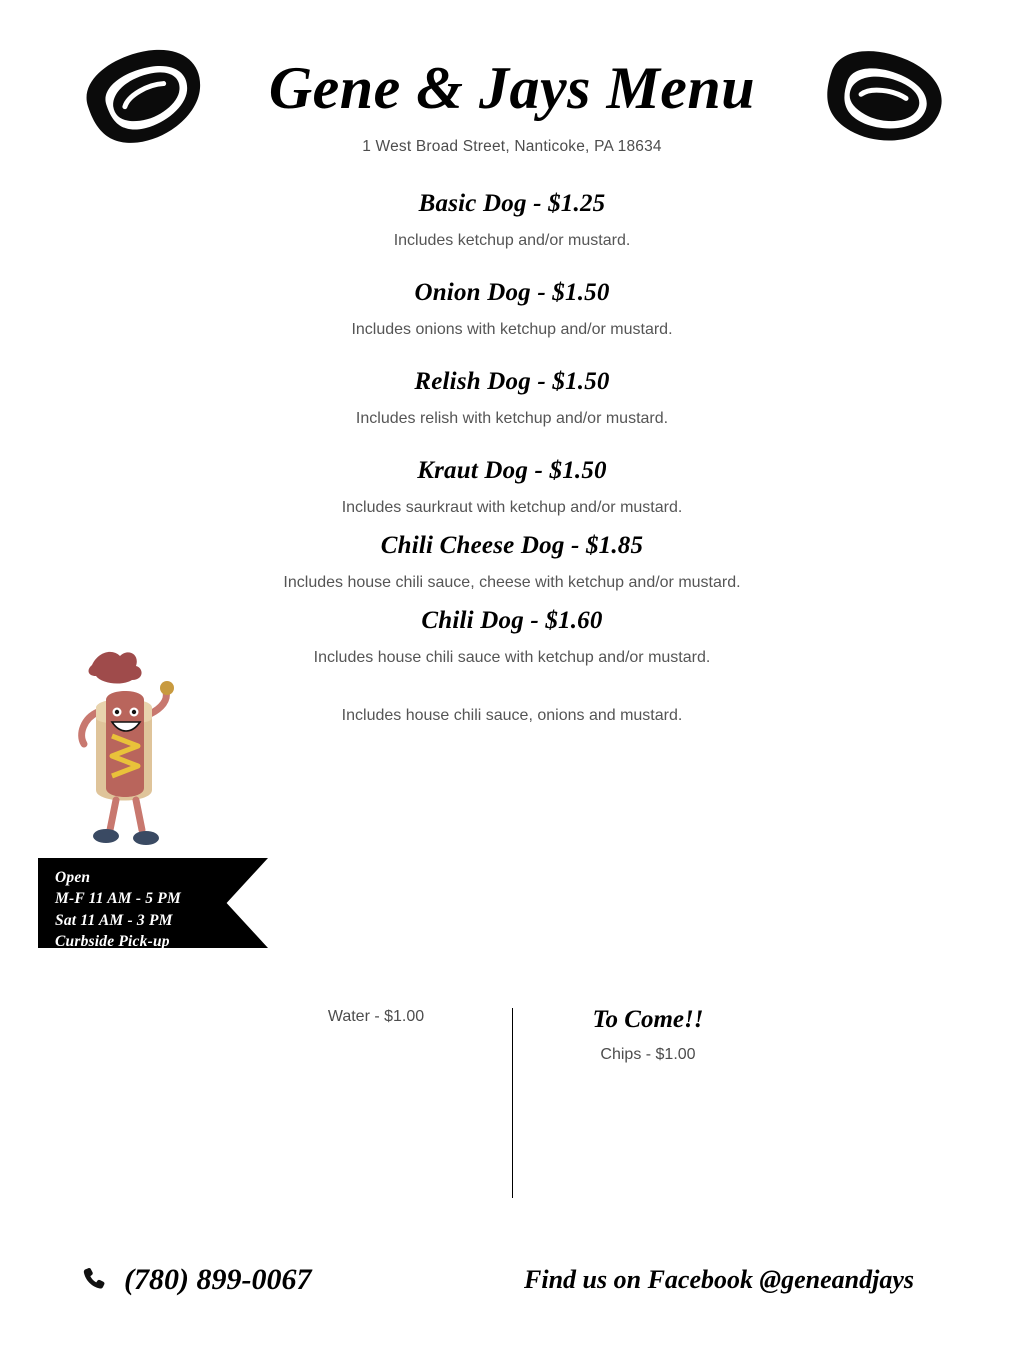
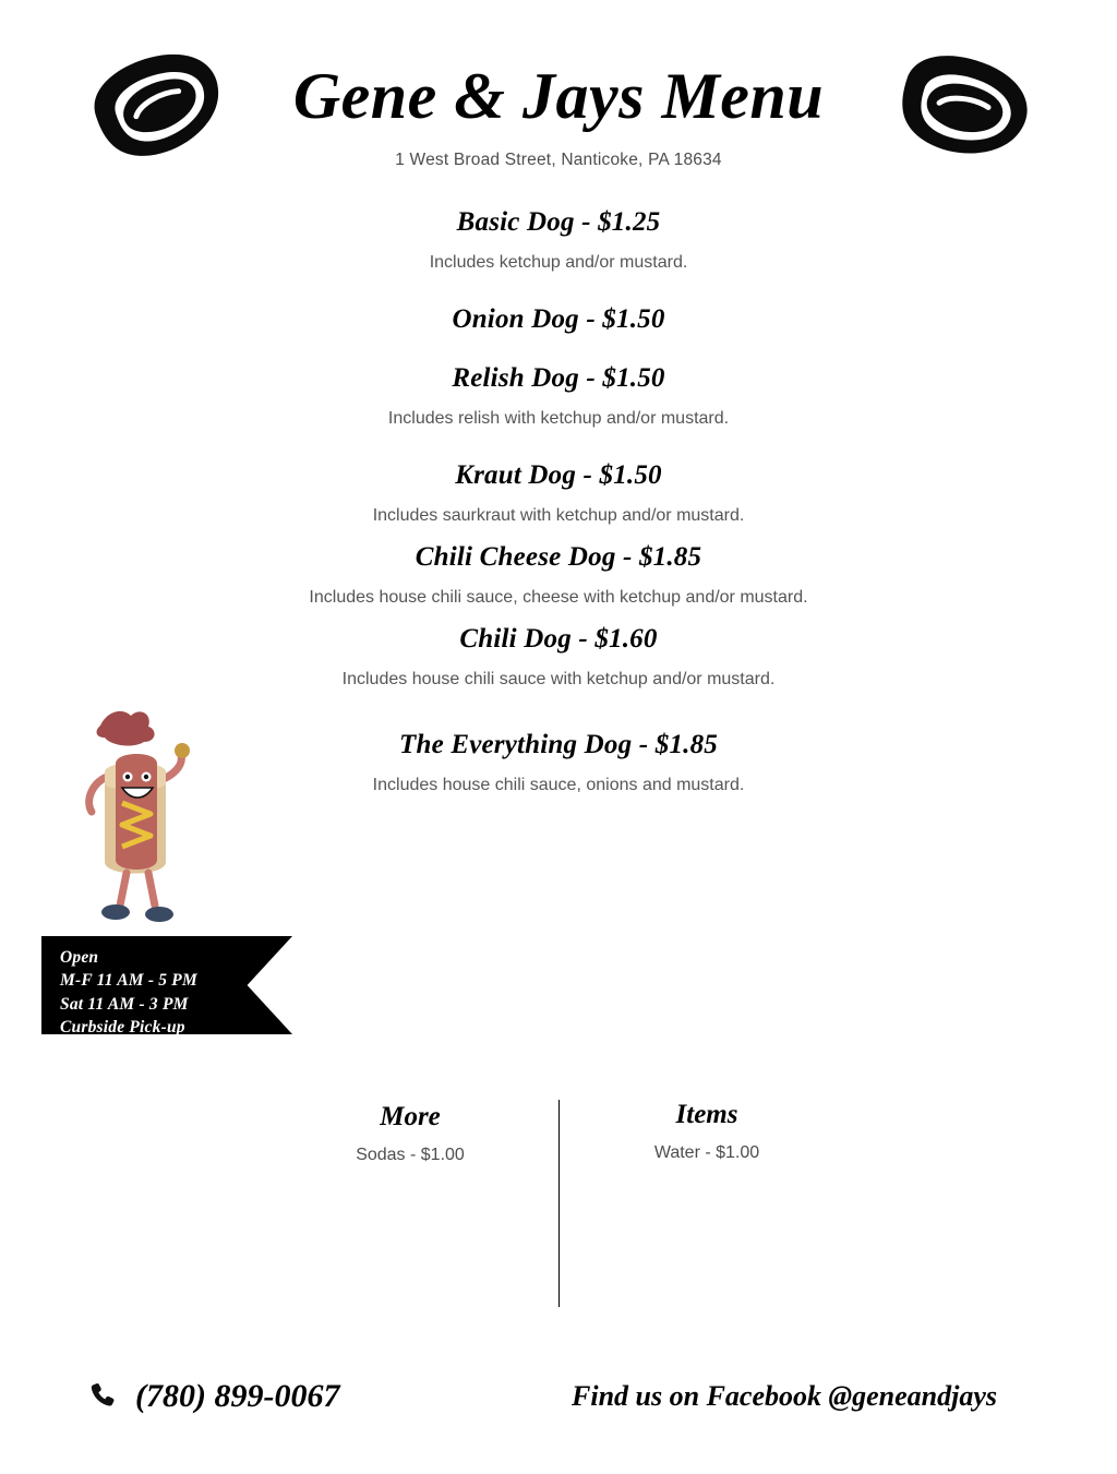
  Gene & Jays Menu
  1 West Broad Street, Nanticoke, PA 18634
  Basic Dog - $1.25
  Includes ketchup and/or mustard.
  Onion Dog - $1.50
- Includes onions with ketchup and/or mustard.
  Relish Dog - $1.50
  Includes relish with ketchup and/or mustard.
  Kraut Dog - $1.50
  Includes saurkraut with ketchup and/or mustard.
  Chili Cheese Dog - $1.85
  Includes house chili sauce, cheese with ketchup and/or mustard.
  Chili Dog - $1.60
  Includes house chili sauce with ketchup and/or mustard.
+ The Everything Dog - $1.85
  Includes house chili sauce, onions and mustard.
  Open
  M-F 11 AM - 5 PM
  Sat 11 AM - 3 PM
  Curbside Pick-up
+ More
+ Sodas - $1.00
+ Items
  Water - $1.00
- To Come!!
- Chips - $1.00
  (780) 899-0067
  Find us on Facebook @geneandjays
